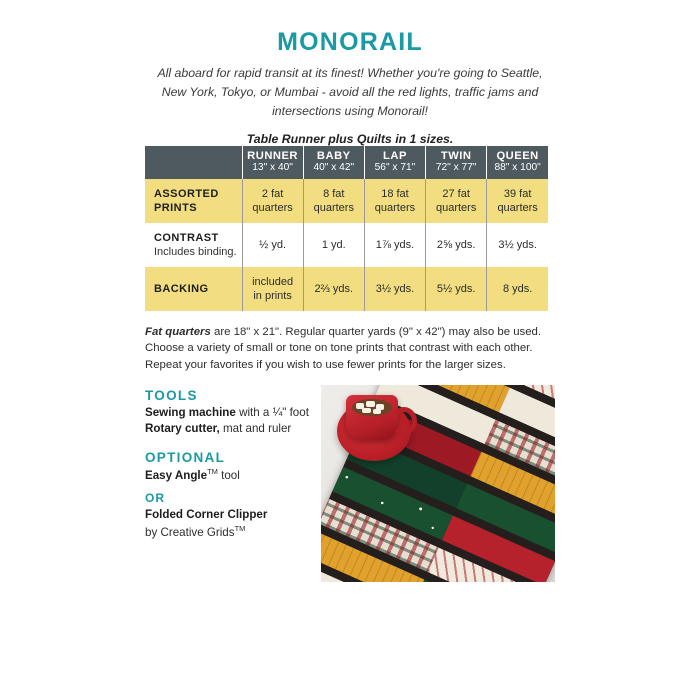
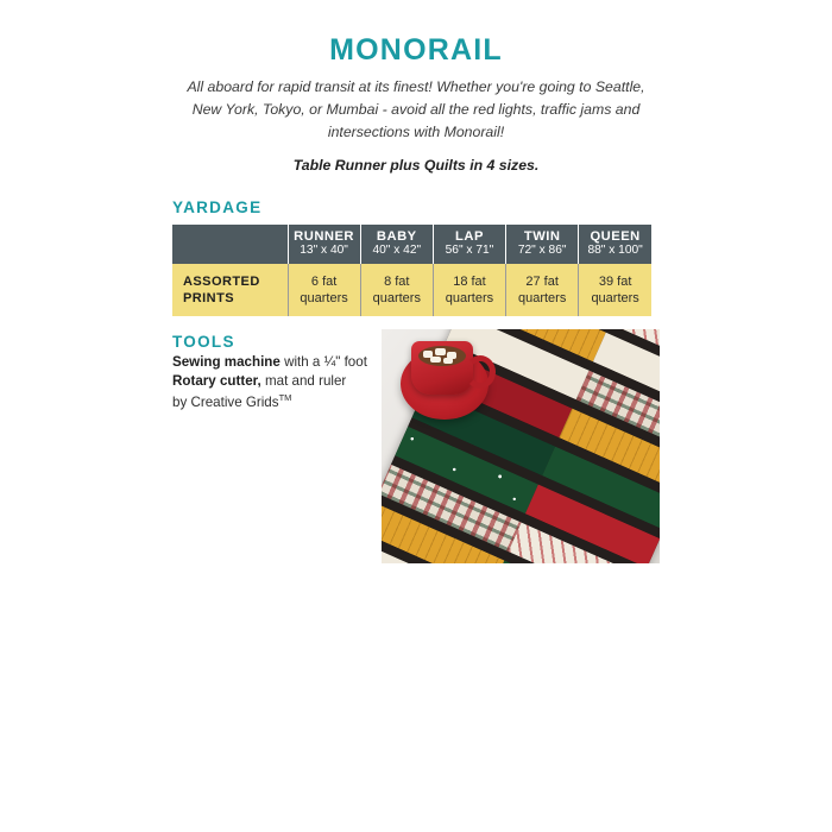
  MONORAIL
- All aboard for rapid transit at its finest! Whether you're going to Seattle, New York, Tokyo, or Mumbai - avoid all the red lights, traffic jams and intersections using Monorail!
+ All aboard for rapid transit at its finest! Whether you're going to Seattle, New York, Tokyo, or Mumbai - avoid all the red lights, traffic jams and intersections with Monorail!
- Table Runner plus Quilts in 1 sizes.
+ Table Runner plus Quilts in 4 sizes.
+ YARDAGE
- 	RUNNER 13" x 40"	BABY 40" x 42"	LAP 56" x 71"	TWIN 72" x 77"	QUEEN 88" x 100"
+ 	RUNNER 13" x 40"	BABY 40" x 42"	LAP 56" x 71"	TWIN 72" x 86"	QUEEN 88" x 100"
- ASSORTED PRINTS	2 fat quarters	8 fat quarters	18 fat quarters	27 fat quarters	39 fat quarters
+ ASSORTED PRINTS	6 fat quarters	8 fat quarters	18 fat quarters	27 fat quarters	39 fat quarters
- CONTRAST Includes binding.	½ yd.	1 yd.	1⅞ yds.	2⅝ yds.	3½ yds.
- BACKING	included in prints	2⅔ yds.	3½ yds.	5½ yds.	8 yds.
- Fat quarters are 18" x 21". Regular quarter yards (9" x 42") may also be used. Choose a variety of small or tone on tone prints that contrast with each other. Repeat your favorites if you wish to use fewer prints for the larger sizes.
  TOOLS
  Sewing machine with a ¼" foot
  Rotary cutter, mat and ruler
- OPTIONAL
- Easy AngleTM tool
- OR
- Folded Corner Clipper
  by Creative GridsTM
